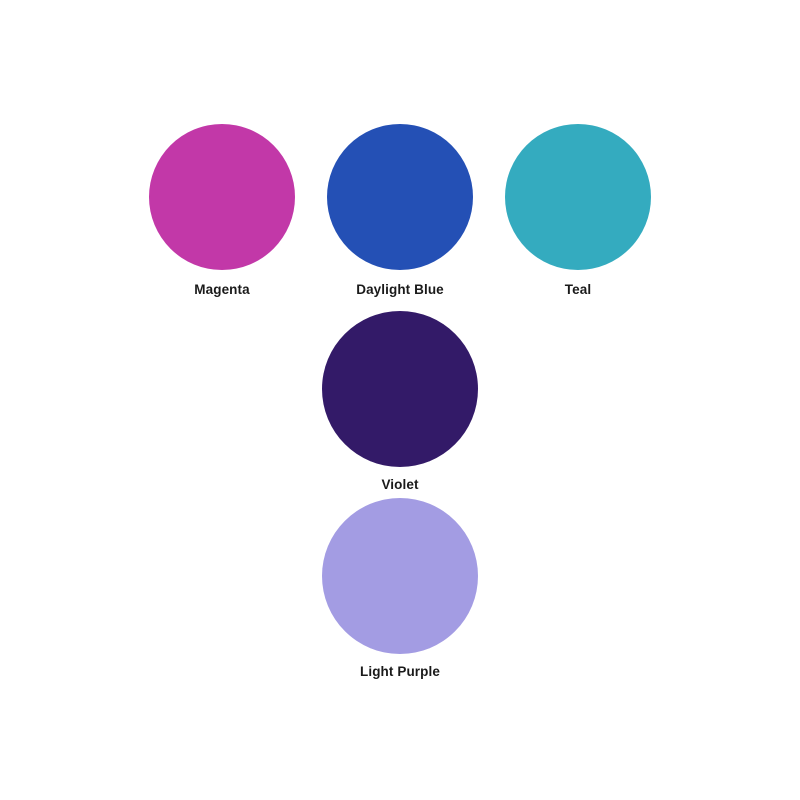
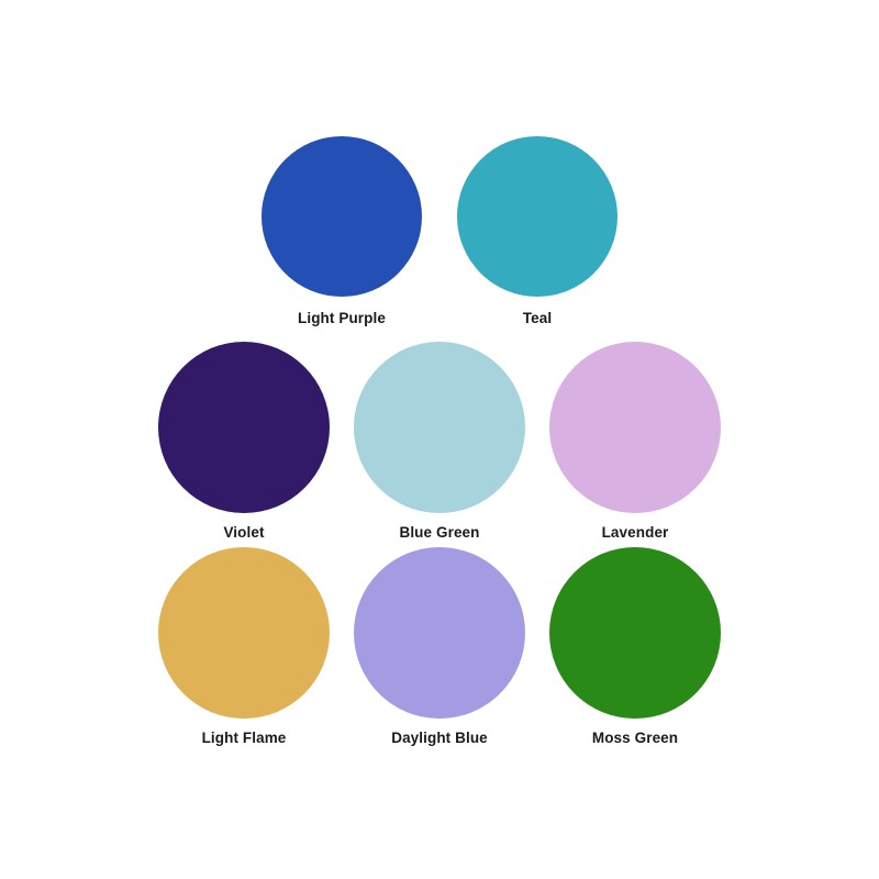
- Magenta
- Daylight Blue
+ Light Purple
  Teal
  Violet
+ Blue Green
+ Lavender
+ Light Flame
- Light Purple
+ Daylight Blue
+ Moss Green
